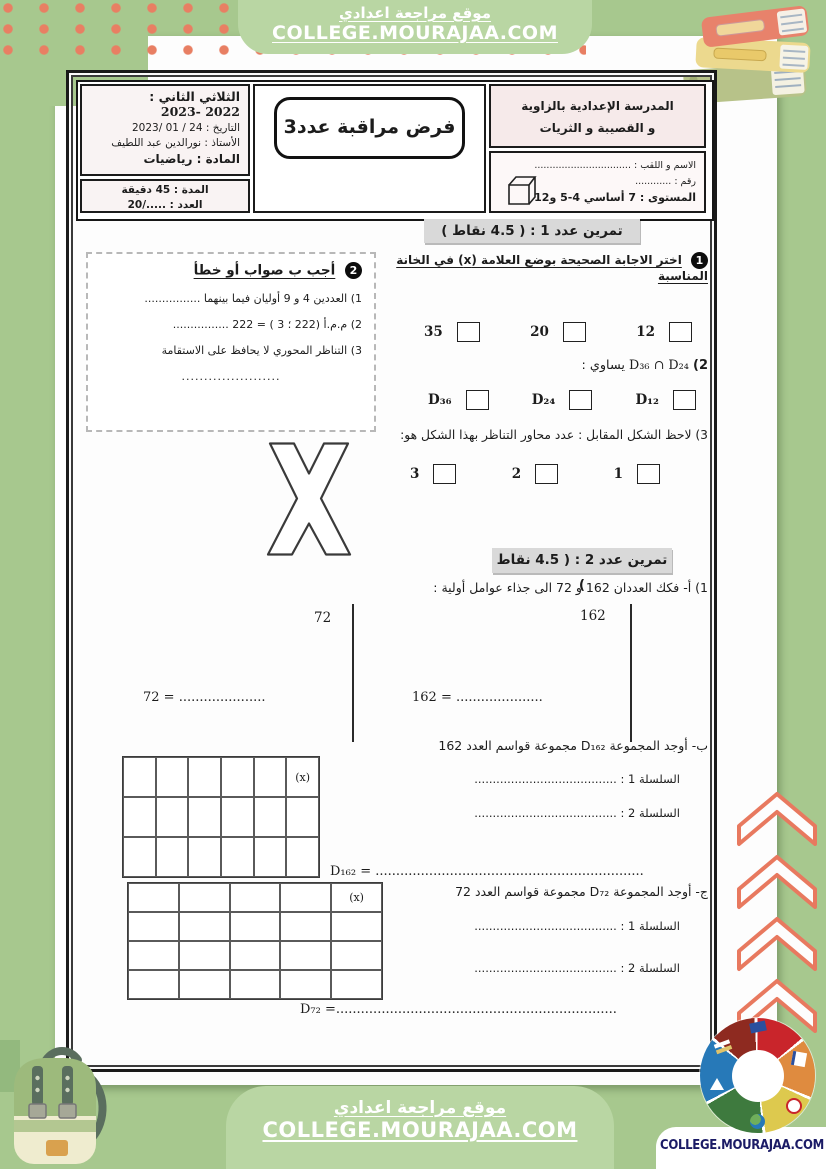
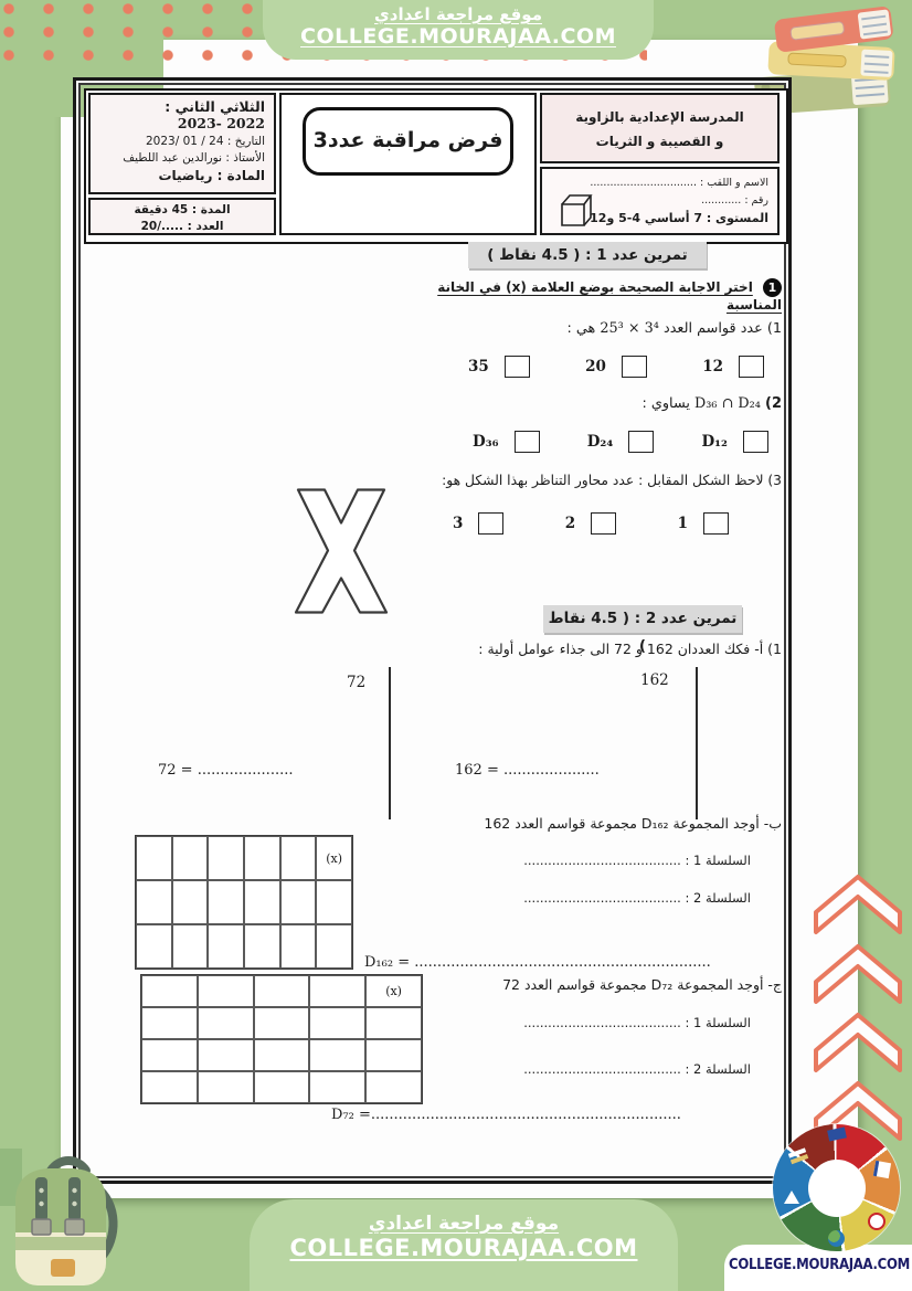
  موقع مراجعة اعدادي
  COLLEGE.MOURAJAA.COM
  الثلاثي الثاني : 2023- 2022
  التاريخ : 2023/ 01 / 24
  الأستاذ : نورالدين عبد اللطيف
  المادة : رياضيات
  المدة : 45 دقيقة
  العدد : ...../20
  فرض مراقبة عدد3
  المدرسة الإعدادية بالزاوية
  و القصيبة و الثريات
  الاسم و اللقب : ................................
  رقم : ............
  المستوى : 7 أساسي 4-5 و12
  تمرين عدد 1 : ( 4.5 نقاط )
  1 اختر الاجابة الصحيحة بوضع العلامة (x) في الخانة المناسبة
+ 1) عدد قواسم العدد 25³ × 3⁴ هي :
  35
  20
  12
  2) D₃₆ ∩ D₂₄ يساوي :
  D₃₆
  D₂₄
  D₁₂
  3) لاحظ الشكل المقابل : عدد محاور التناظر بهذا الشكل هو:
  3
  2
  1
- 2 أجب ب صواب أو خطأ
- 1) العددين 4 و 9 أوليان فيما بينهما ................
- 2) م.م.أ (222 ؛ 3 ) = 222 ................
- 3) التناظر المحوري لا يحافظ على الاستقامة
- ......................
  تمرين عدد 2 : ( 4.5 نقاط )
  1) أ- فكك العددان 162 و 72 الى جذاء عوامل أولية :
  162
  72
  162 = .....................
  72 = .....................
  ب- أوجد المجموعة D₁₆₂ مجموعة قواسم العدد 162
  السلسلة 1 : .......................................
  السلسلة 2 : .......................................
  (x)
  D₁₆₂ = .................................................................
  ج- أوجد المجموعة D₇₂ مجموعة قواسم العدد 72
  السلسلة 1 : .......................................
  السلسلة 2 : .......................................
  (x)
  D₇₂ =....................................................................
  موقع مراجعة اعدادي
  COLLEGE.MOURAJAA.COM
  COLLEGE.MOURAJAA.COM
